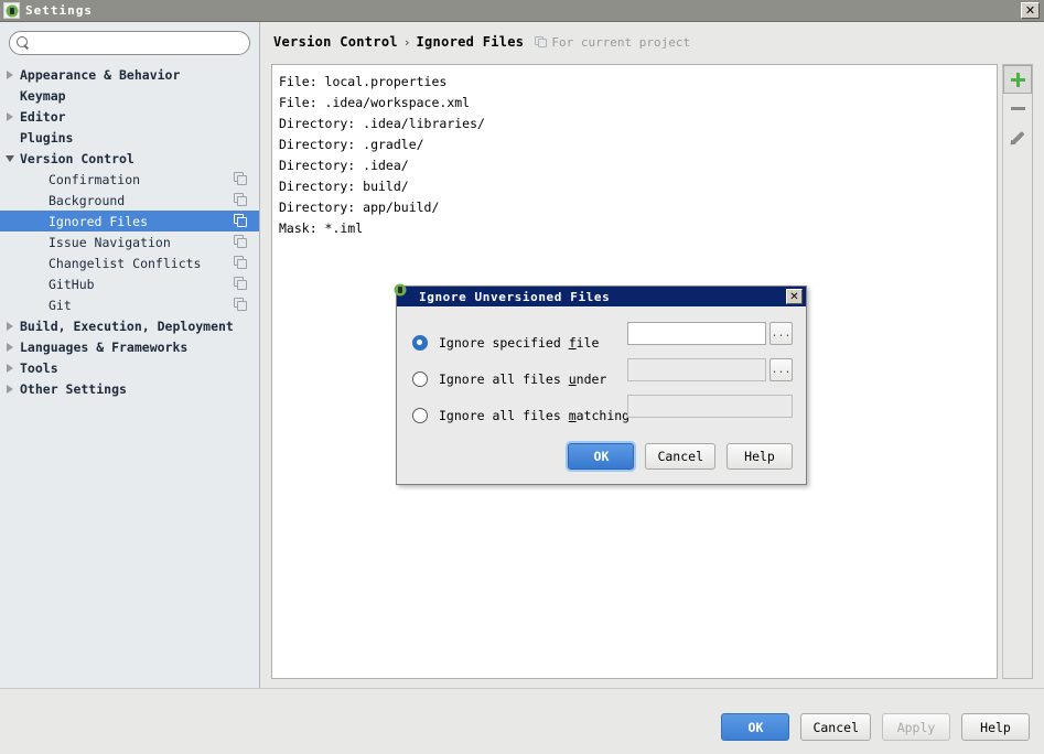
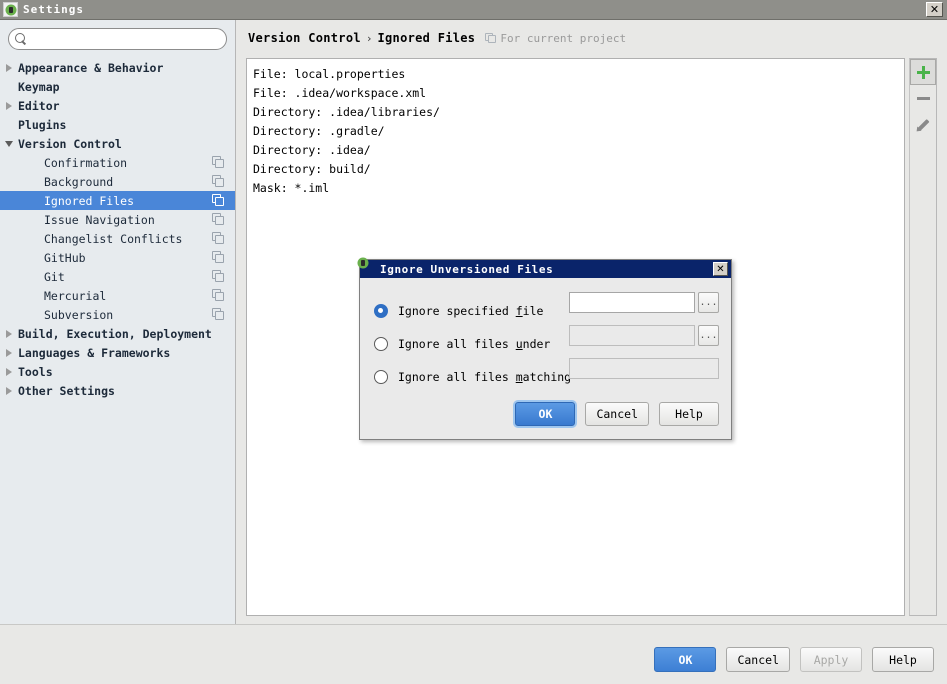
  Settings
  ✕
  Appearance & Behavior
  Keymap
  Editor
  Plugins
  Version Control
  Confirmation
  Background
  Ignored Files
  Issue Navigation
  Changelist Conflicts
  GitHub
  Git
+ Mercurial
+ Subversion
  Build, Execution, Deployment
  Languages & Frameworks
  Tools
  Other Settings
  Version Control
  ›
  Ignored Files
  For current project
  File: local.properties
  File: .idea/workspace.xml
  Directory: .idea/libraries/
  Directory: .gradle/
  Directory: .idea/
  Directory: build/
- Directory: app/build/
  Mask: *.iml
  OK
  Cancel
  Apply
  Help
  Ignore Unversioned Files
  ✕
  Ignore specified file
  Ignore all files under
  Ignore all files matching
  ...
  ...
  OK
  Cancel
  Help
